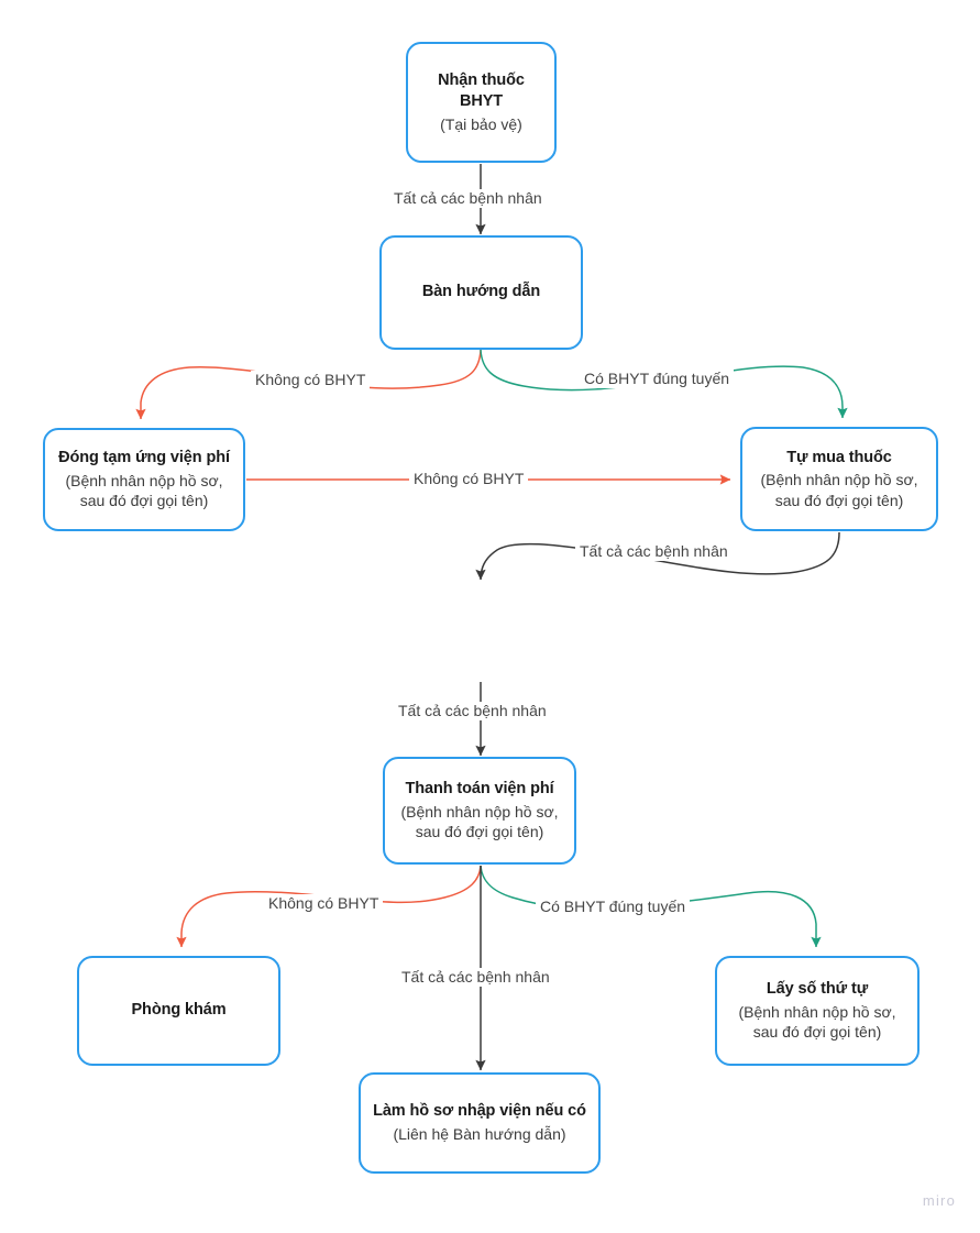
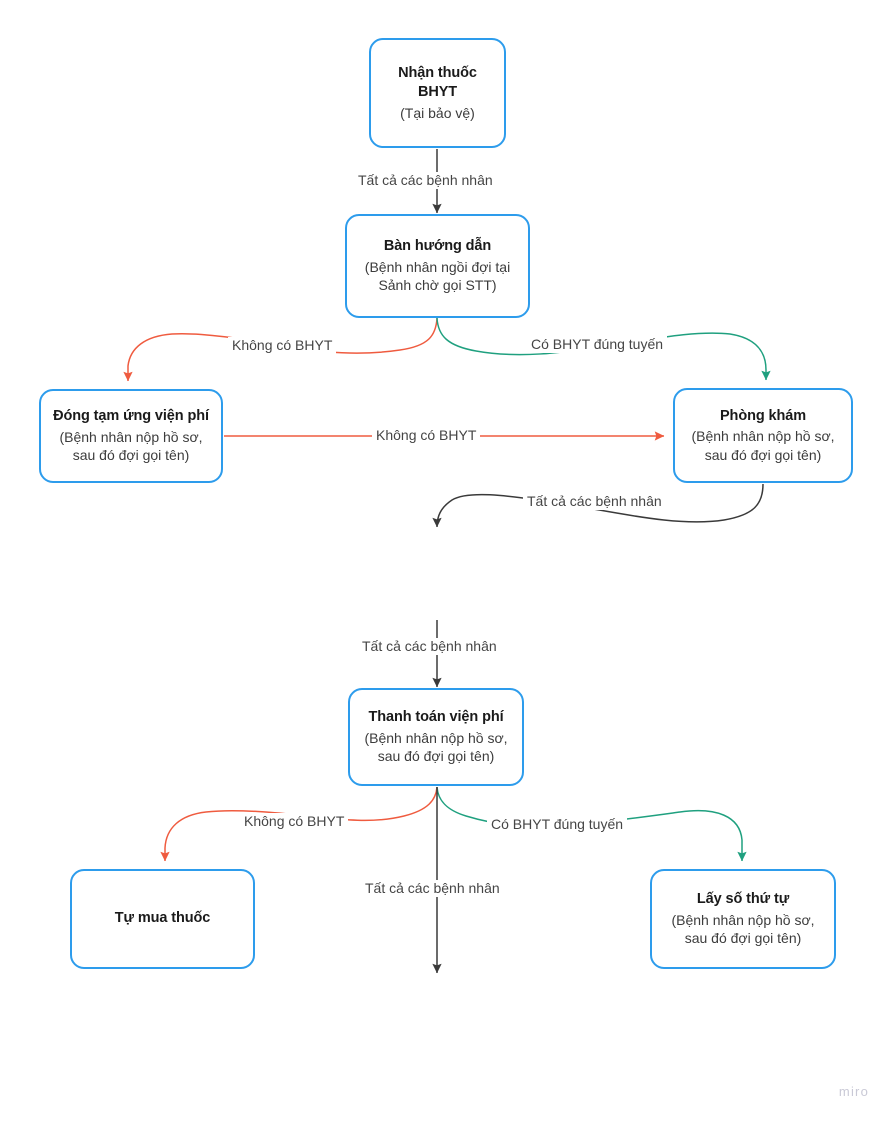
  Nhận thuốc BHYT
  (Tại bảo vệ)
  Bàn hướng dẫn
+ (Bệnh nhân ngồi đợi tại
+ Sảnh chờ gọi STT)
  Đóng tạm ứng viện phí
  (Bệnh nhân nộp hồ sơ,
  sau đó đợi gọi tên)
- Tự mua thuốc
+ Phòng khám
  (Bệnh nhân nộp hồ sơ,
  sau đó đợi gọi tên)
  Thanh toán viện phí
  (Bệnh nhân nộp hồ sơ,
  sau đó đợi gọi tên)
- Phòng khám
+ Tự mua thuốc
  Lấy số thứ tự
  (Bệnh nhân nộp hồ sơ,
  sau đó đợi gọi tên)
- Làm hồ sơ nhập viện nếu có
- (Liên hệ Bàn hướng dẫn)
  Tất cả các bệnh nhân
  Không có BHYT
  Có BHYT đúng tuyến
  Không có BHYT
  Tất cả các bệnh nhân
  Tất cả các bệnh nhân
  Không có BHYT
  Có BHYT đúng tuyến
  Tất cả các bệnh nhân
  miro
